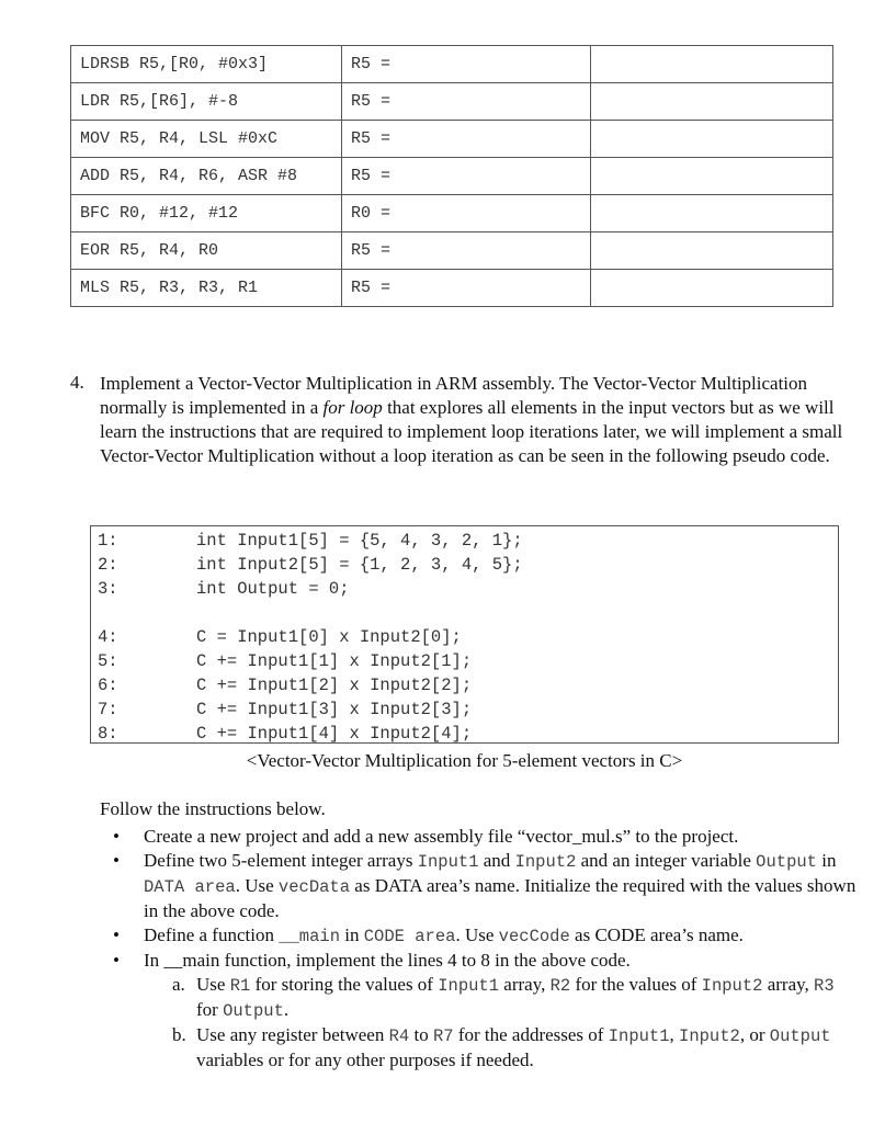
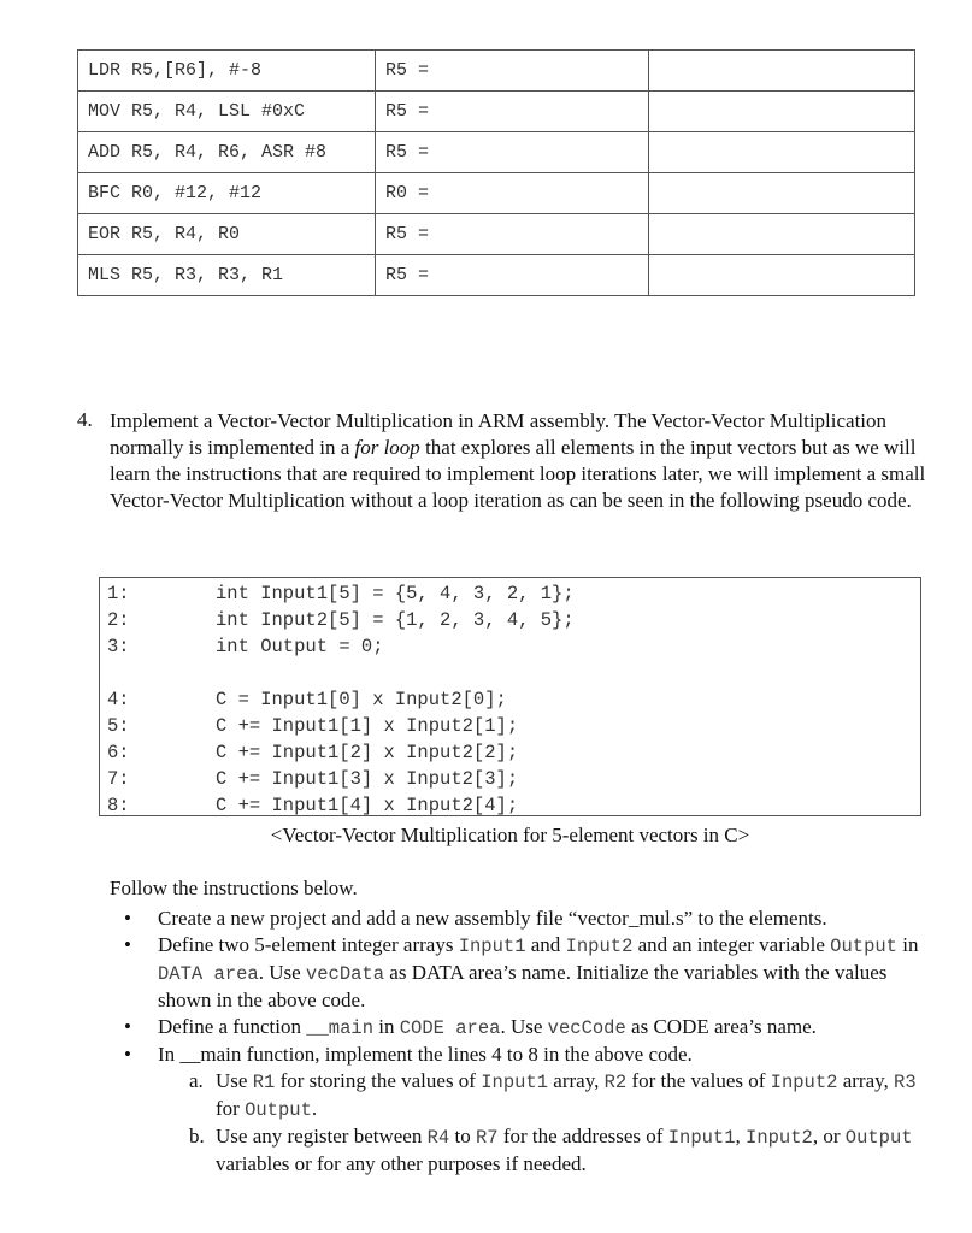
- LDRSB R5,[R0, #0x3]	R5 =
  LDR R5,[R6], #-8	R5 =
  MOV R5, R4, LSL #0xC	R5 =
  ADD R5, R4, R6, ASR #8	R5 =
  BFC R0, #12, #12	R0 =
  EOR R5, R4, R0	R5 =
  MLS R5, R3, R3, R1	R5 =
  4.
  Implement a Vector-Vector Multiplication in ARM assembly. The Vector-Vector Multiplication normally is implemented in a for loop that explores all elements in the input vectors but as we will learn the instructions that are required to implement loop iterations later, we will implement a small Vector-Vector Multiplication without a loop iteration as can be seen in the following pseudo code.
  1:
  int Input1[5] = {5, 4, 3, 2, 1};
  2:
  int Input2[5] = {1, 2, 3, 4, 5};
  3:
  int Output = 0;
  4:
  C = Input1[0] x Input2[0];
  5:
  C += Input1[1] x Input2[1];
  6:
  C += Input1[2] x Input2[2];
  7:
  C += Input1[3] x Input2[3];
  8:
  C += Input1[4] x Input2[4];
  <Vector-Vector Multiplication for 5-element vectors in C>
  Follow the instructions below.
  •
- Create a new project and add a new assembly file “vector_mul.s” to the project.
+ Create a new project and add a new assembly file “vector_mul.s” to the elements.
  •
- Define two 5-element integer arrays Input1 and Input2 and an integer variable Output in DATA area. Use vecData as DATA area’s name. Initialize the required with the values shown in the above code.
+ Define two 5-element integer arrays Input1 and Input2 and an integer variable Output in DATA area. Use vecData as DATA area’s name. Initialize the variables with the values shown in the above code.
  •
  Define a function __main in CODE area. Use vecCode as CODE area’s name.
  •
  In __main function, implement the lines 4 to 8 in the above code.
  a.
  Use R1 for storing the values of Input1 array, R2 for the values of Input2 array, R3 for Output.
  b.
  Use any register between R4 to R7 for the addresses of Input1, Input2, or Output variables or for any other purposes if needed.
